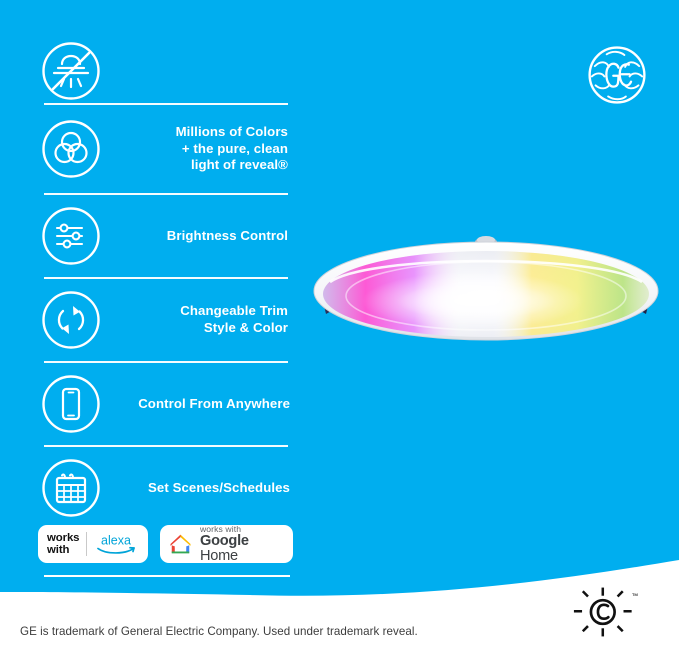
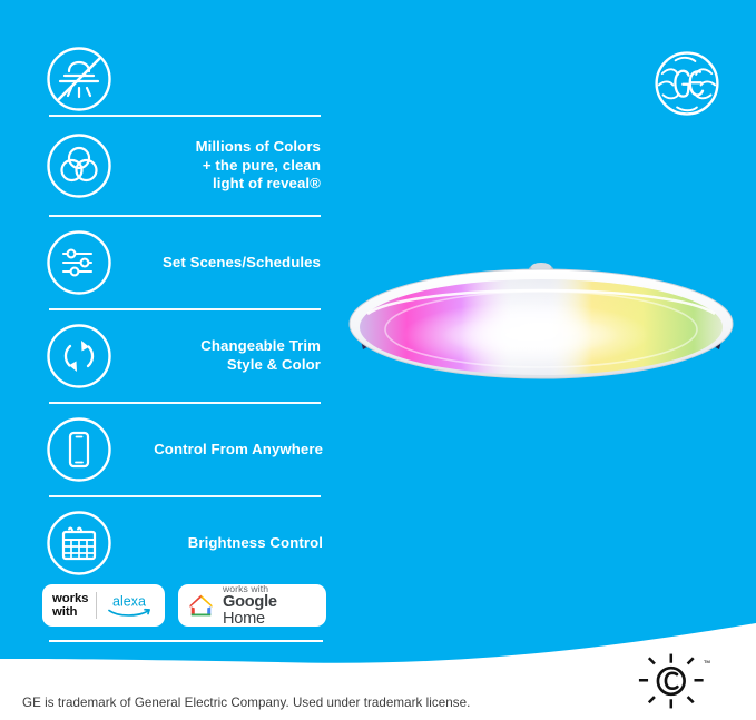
  Millions of Colors
  + the pure, clean
  light of reveal®
- Brightness Control
+ Set Scenes/Schedules
  Changeable Trim
  Style & Color
  Control From Anywhere
- Set Scenes/Schedules
+ Brightness Control
  works
  with
  alexa
  works with
  Google Home
- GE is trademark of General Electric Company. Used under trademark reveal.
+ GE is trademark of General Electric Company. Used under trademark license.
